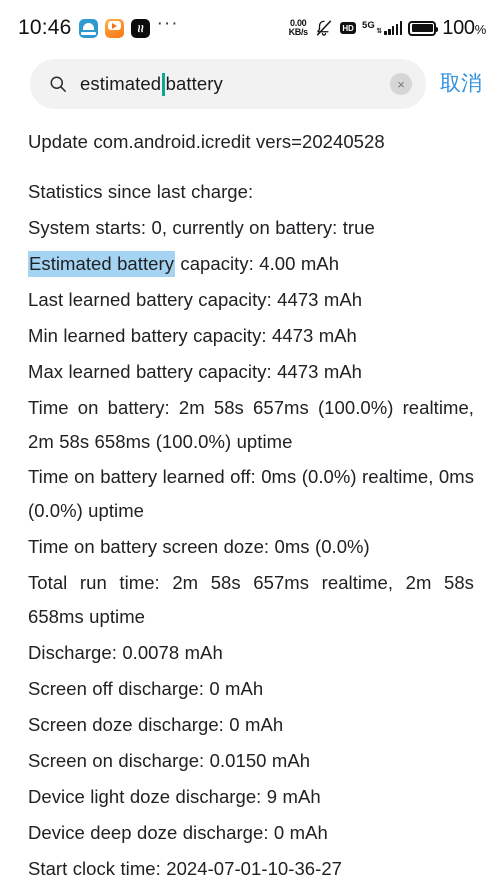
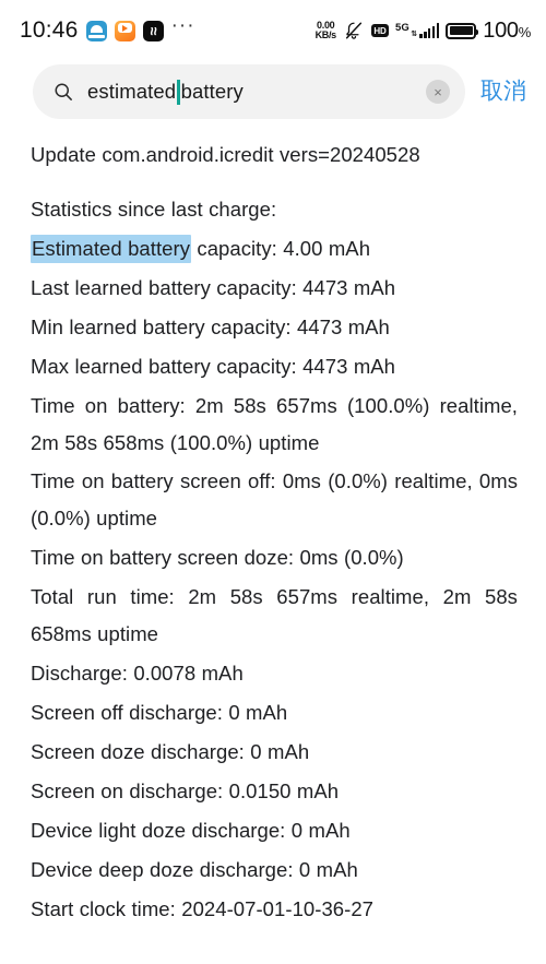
  10:46
  ···
  0.00
  KB/s
  HD
  5G
  100%
  estimated
  battery
  ×
  取消
  Update com.android.icredit vers=20240528
  Statistics since last charge:
- System starts: 0, currently on battery: true
  Estimated battery capacity: 4.00 mAh
  Last learned battery capacity: 4473 mAh
  Min learned battery capacity: 4473 mAh
  Max learned battery capacity: 4473 mAh
  Time on battery: 2m 58s 657ms (100.0%) realtime, 2m 58s 658ms (100.0%) uptime
- Time on battery learned off: 0ms (0.0%) realtime, 0ms (0.0%) uptime
+ Time on battery screen off: 0ms (0.0%) realtime, 0ms (0.0%) uptime
  Time on battery screen doze: 0ms (0.0%)
  Total run time: 2m 58s 657ms realtime, 2m 58s 658ms uptime
  Discharge: 0.0078 mAh
  Screen off discharge: 0 mAh
  Screen doze discharge: 0 mAh
  Screen on discharge: 0.0150 mAh
- Device light doze discharge: 9 mAh
+ Device light doze discharge: 0 mAh
  Device deep doze discharge: 0 mAh
  Start clock time: 2024-07-01-10-36-27
